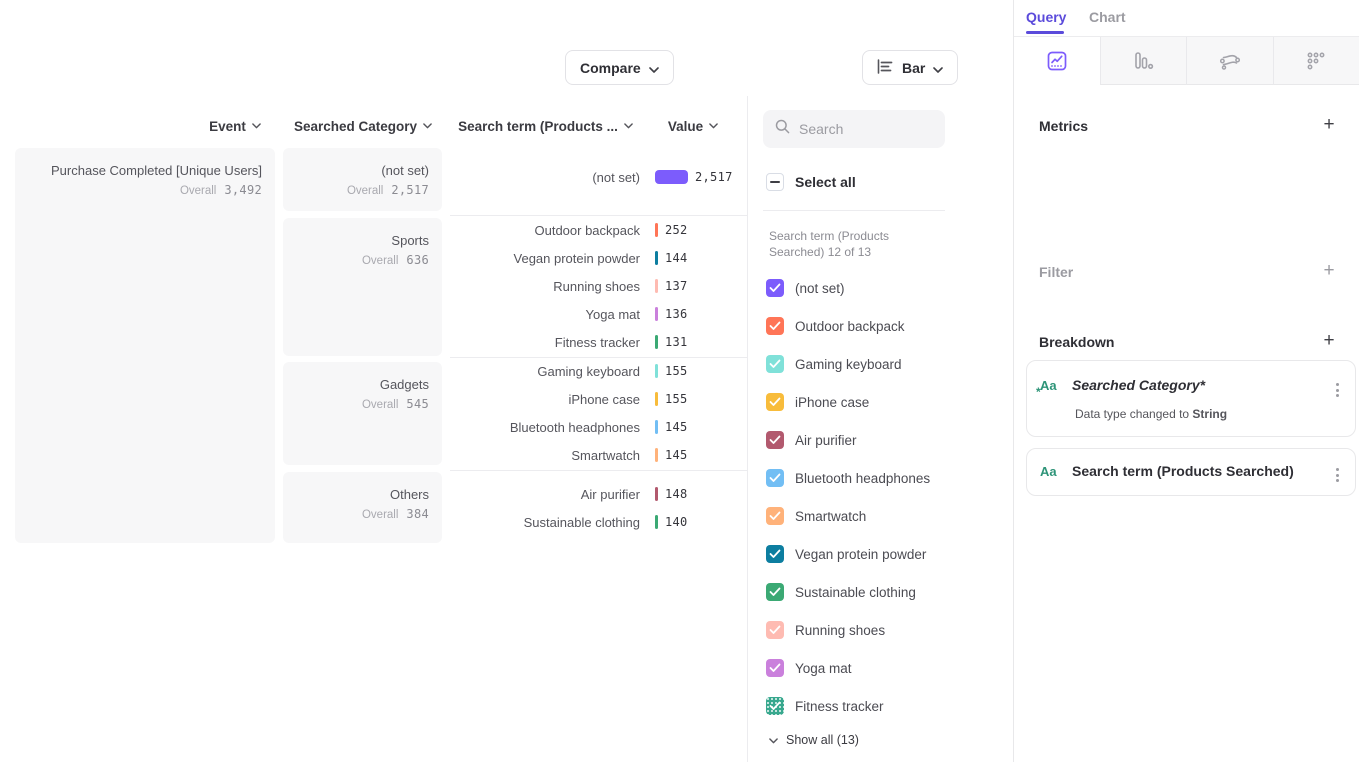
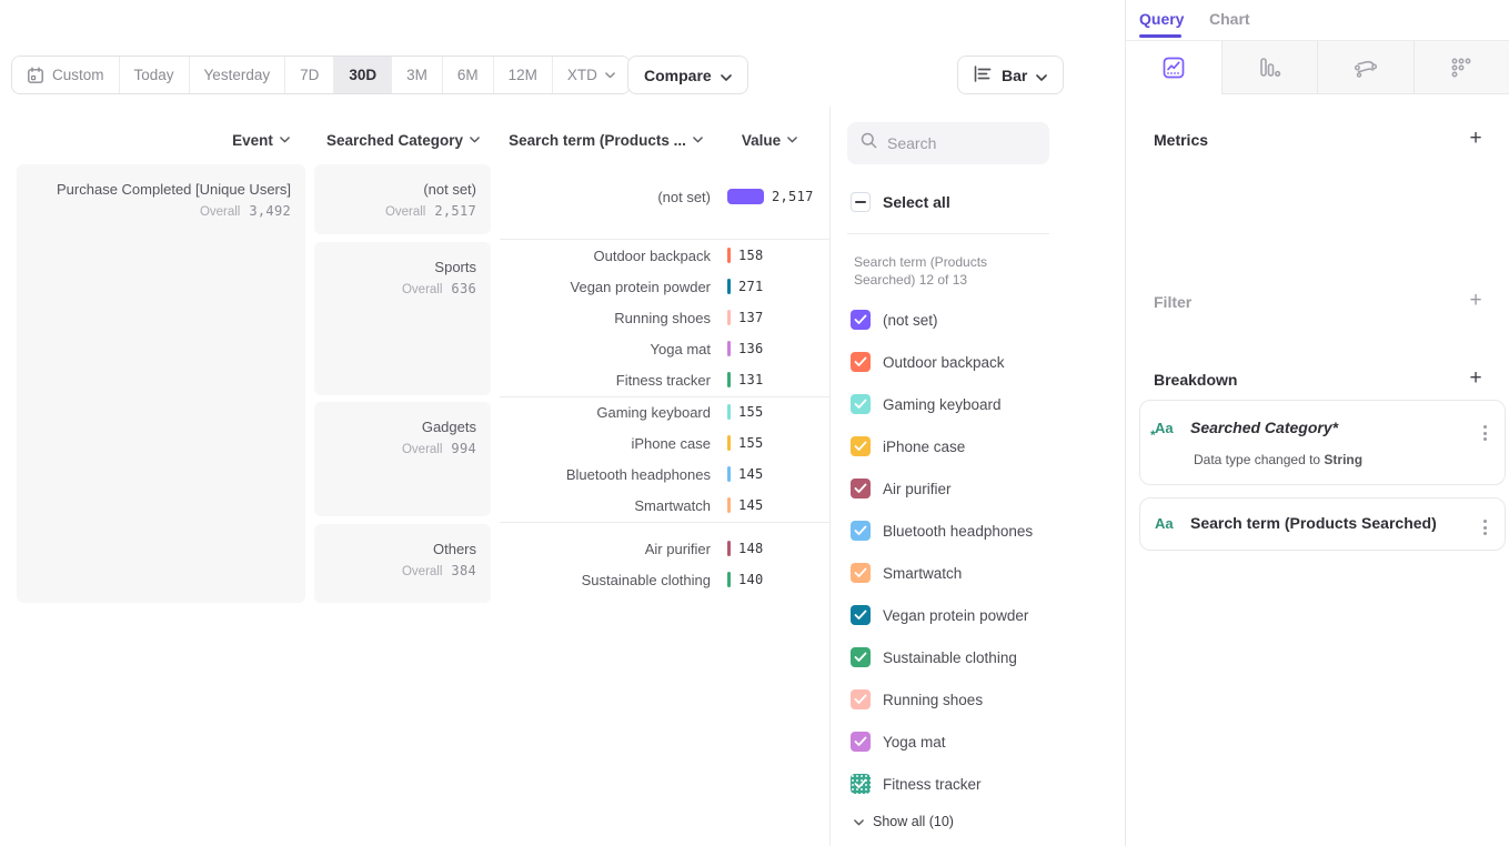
+ Custom
+ Today
+ Yesterday
+ 7D
+ 30D
+ 3M
+ 6M
+ 12M
+ XTD
  Compare
  Bar
  Event
  Searched Category
  Search term (Products ...
  Value
  Purchase Completed [Unique Users]
  Overall 3,492
  (not set)
  Overall 2,517
  Sports
  Overall 636
  Gadgets
- Overall 545
+ Overall 994
  Others
  Overall 384
  (not set)
  2,517
  Outdoor backpack
- 252
+ 158
  Vegan protein powder
- 144
+ 271
  Running shoes
  137
  Yoga mat
  136
  Fitness tracker
  131
  Gaming keyboard
  155
  iPhone case
  155
  Bluetooth headphones
  145
  Smartwatch
  145
  Air purifier
  148
  Sustainable clothing
  140
  Search
  Select all
  Search term (Products Searched) 12 of 13
  (not set)
  Outdoor backpack
  Gaming keyboard
  iPhone case
  Air purifier
  Bluetooth headphones
  Smartwatch
  Vegan protein powder
  Sustainable clothing
  Running shoes
  Yoga mat
  Fitness tracker
- Show all (13)
+ Show all (10)
  Query
  Chart
  Metrics
  +
  Filter
  +
  Breakdown
  +
  Aa
  *
  Searched Category*
  Data type changed to String
  Aa
  Search term (Products Searched)
